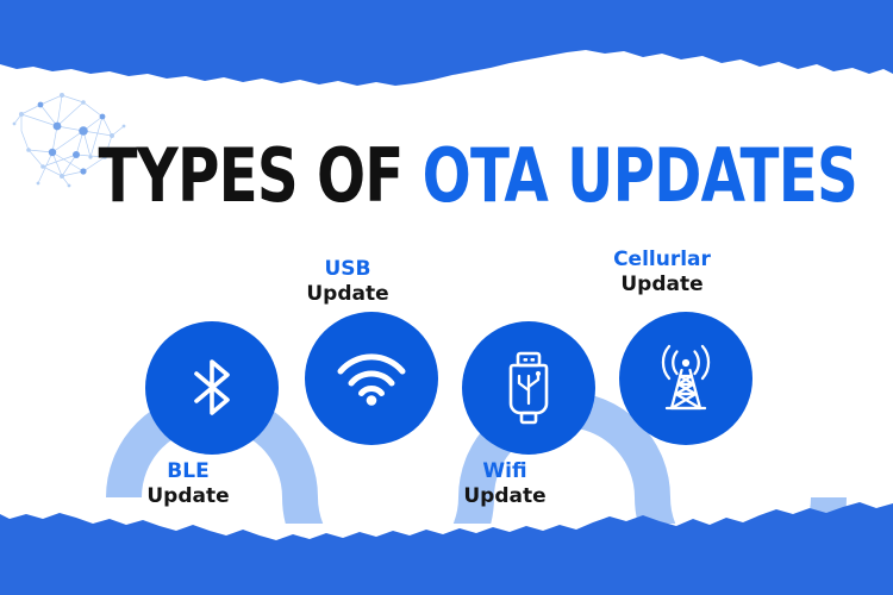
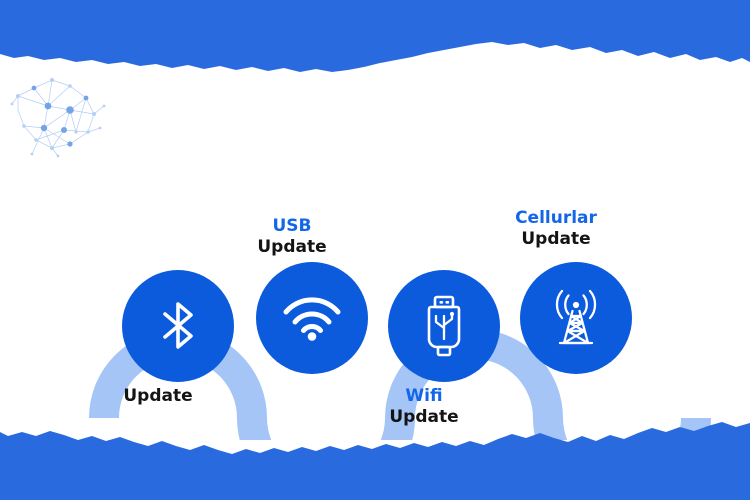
- TYPES OF OTA UPDATES
- BLE
  Update
  USB
  Update
  Wifi
  Update
  Cellurlar
  Update
